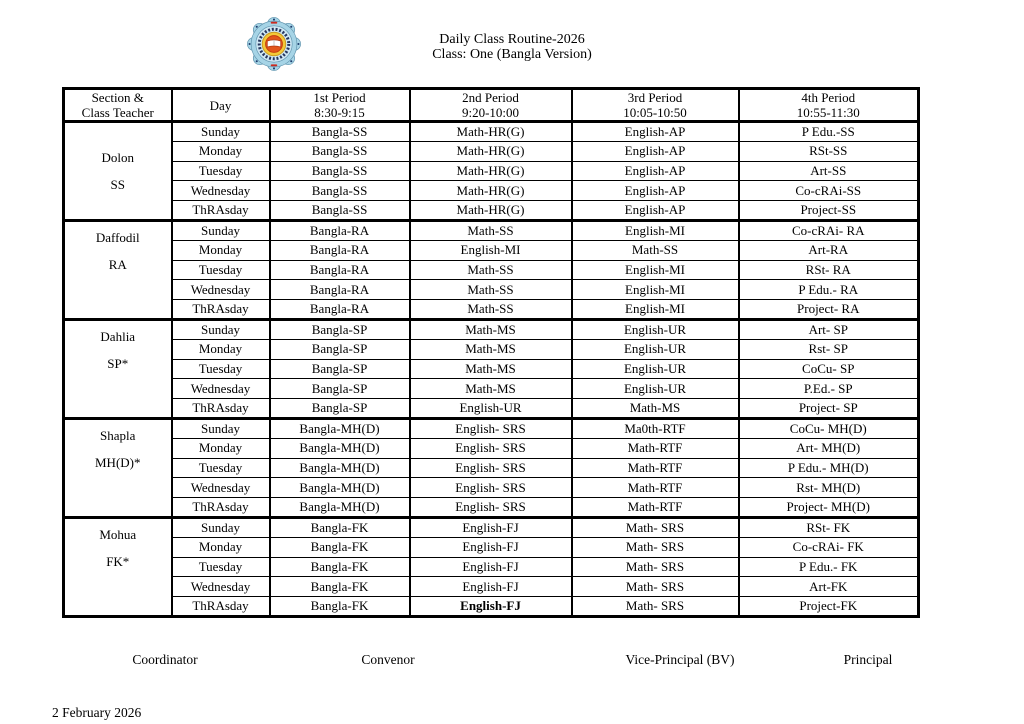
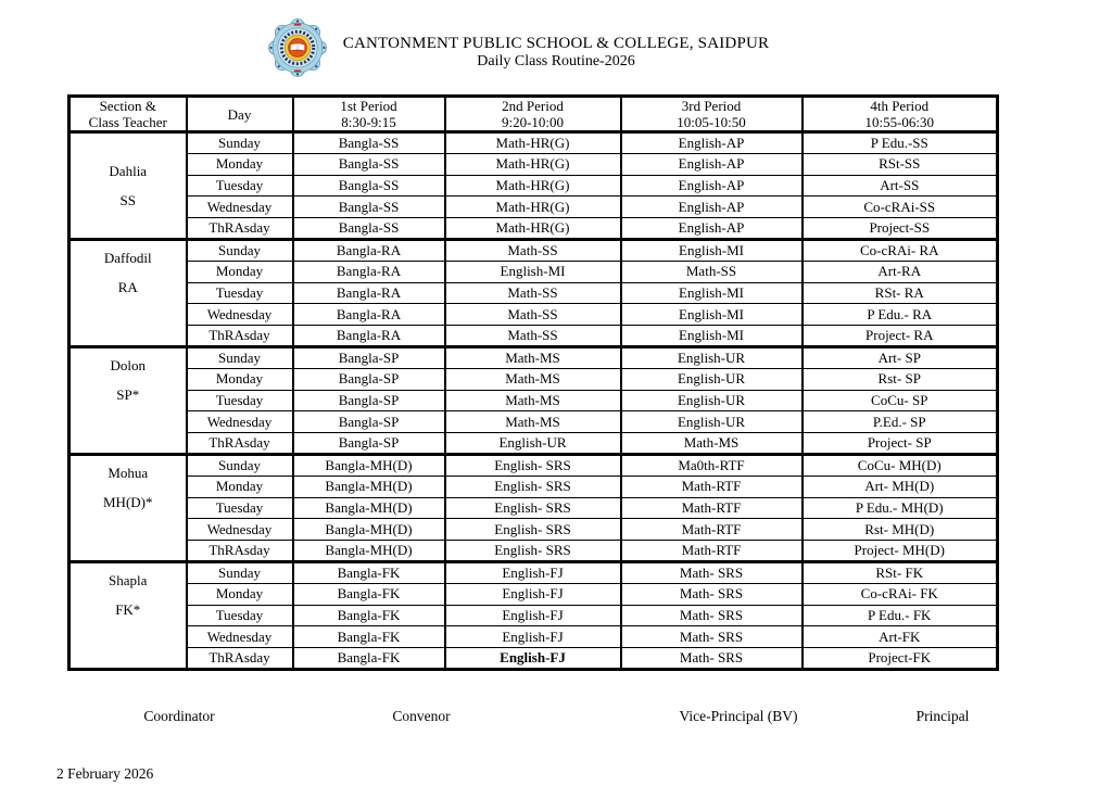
+ CANTONMENT PUBLIC SCHOOL & COLLEGE, SAIDPUR
  Daily Class Routine-2026
- Class: One (Bangla Version)
- Section &Class Teacher	Day	1st Period8:30-9:15	2nd Period9:20-10:00	3rd Period10:05-10:50	4th Period10:55-11:30
+ Section &Class Teacher	Day	1st Period8:30-9:15	2nd Period9:20-10:00	3rd Period10:05-10:50	4th Period10:55-06:30
- DolonSS	Sunday	Bangla-SS	Math-HR(G)	English-AP	P Edu.-SS
+ DahliaSS	Sunday	Bangla-SS	Math-HR(G)	English-AP	P Edu.-SS
  Monday	Bangla-SS	Math-HR(G)	English-AP	RSt-SS
  Tuesday	Bangla-SS	Math-HR(G)	English-AP	Art-SS
  Wednesday	Bangla-SS	Math-HR(G)	English-AP	Co-cRAi-SS
  ThRAsday	Bangla-SS	Math-HR(G)	English-AP	Project-SS
  DaffodilRA	Sunday	Bangla-RA	Math-SS	English-MI	Co-cRAi- RA
  Monday	Bangla-RA	English-MI	Math-SS	Art-RA
  Tuesday	Bangla-RA	Math-SS	English-MI	RSt- RA
  Wednesday	Bangla-RA	Math-SS	English-MI	P Edu.- RA
  ThRAsday	Bangla-RA	Math-SS	English-MI	Project- RA
- DahliaSP*	Sunday	Bangla-SP	Math-MS	English-UR	Art- SP
+ DolonSP*	Sunday	Bangla-SP	Math-MS	English-UR	Art- SP
  Monday	Bangla-SP	Math-MS	English-UR	Rst- SP
  Tuesday	Bangla-SP	Math-MS	English-UR	CoCu- SP
  Wednesday	Bangla-SP	Math-MS	English-UR	P.Ed.- SP
  ThRAsday	Bangla-SP	English-UR	Math-MS	Project- SP
- ShaplaMH(D)*	Sunday	Bangla-MH(D)	English- SRS	Ma0th-RTF	CoCu- MH(D)
+ MohuaMH(D)*	Sunday	Bangla-MH(D)	English- SRS	Ma0th-RTF	CoCu- MH(D)
  Monday	Bangla-MH(D)	English- SRS	Math-RTF	Art- MH(D)
  Tuesday	Bangla-MH(D)	English- SRS	Math-RTF	P Edu.- MH(D)
  Wednesday	Bangla-MH(D)	English- SRS	Math-RTF	Rst- MH(D)
  ThRAsday	Bangla-MH(D)	English- SRS	Math-RTF	Project- MH(D)
- MohuaFK*	Sunday	Bangla-FK	English-FJ	Math- SRS	RSt- FK
+ ShaplaFK*	Sunday	Bangla-FK	English-FJ	Math- SRS	RSt- FK
  Monday	Bangla-FK	English-FJ	Math- SRS	Co-cRAi- FK
  Tuesday	Bangla-FK	English-FJ	Math- SRS	P Edu.- FK
  Wednesday	Bangla-FK	English-FJ	Math- SRS	Art-FK
  ThRAsday	Bangla-FK	English-FJ	Math- SRS	Project-FK
  Coordinator
  Convenor
  Vice-Principal (BV)
  Principal
  2 February 2026
